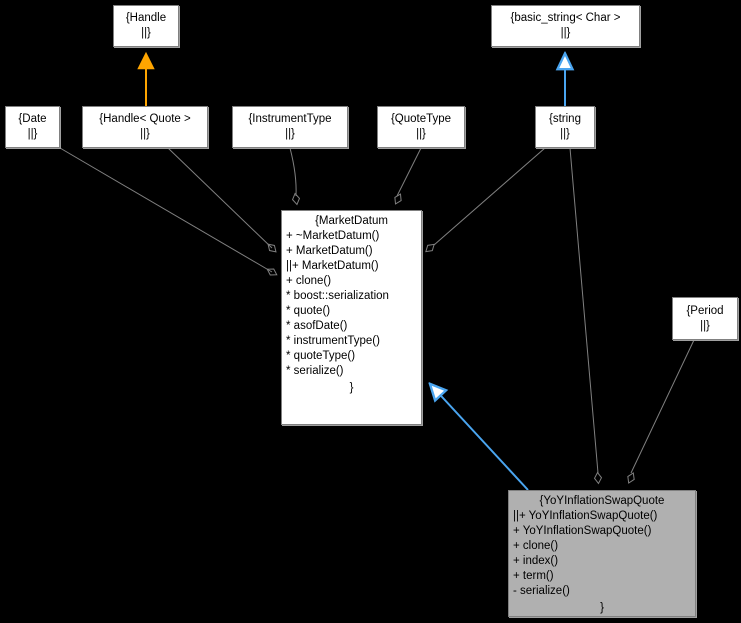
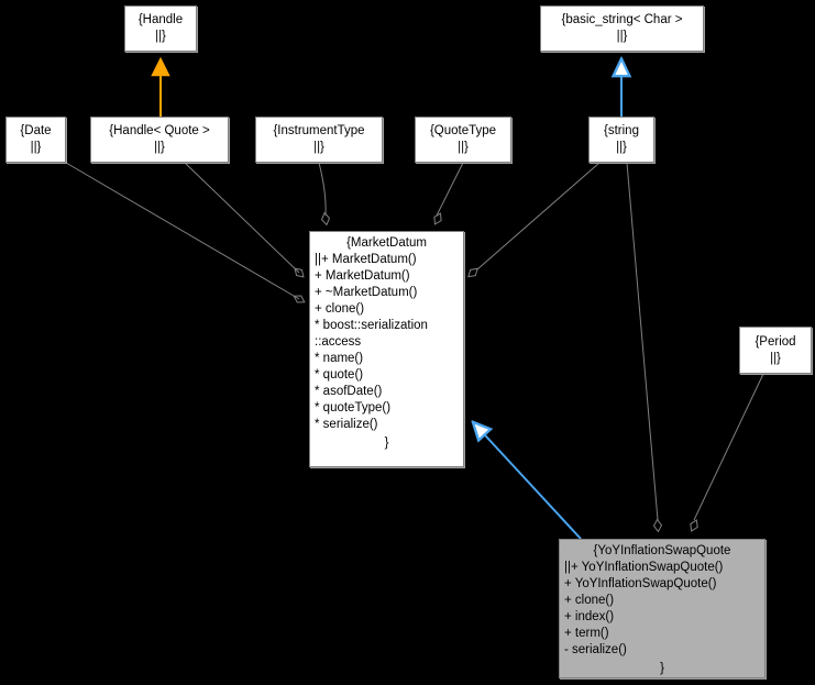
  {Handle
  ||}
  {basic_string< Char >
  ||}
  {Date
  ||}
  {Handle< Quote >
  ||}
  {InstrumentType
  ||}
  {QuoteType
  ||}
  {string
  ||}
  {Period
  ||}
  {MarketDatum
- + ~MarketDatum()
+ ||+ MarketDatum()
  + MarketDatum()
- ||+ MarketDatum()
+ + ~MarketDatum()
  + clone()
  * boost::serialization
+ ::access
+ * name()
  * quote()
  * asofDate()
- * instrumentType()
  * quoteType()
  * serialize()
  }
  {YoYInflationSwapQuote
  ||+ YoYInflationSwapQuote()
  + YoYInflationSwapQuote()
  + clone()
  + index()
  + term()
  - serialize()
  }
